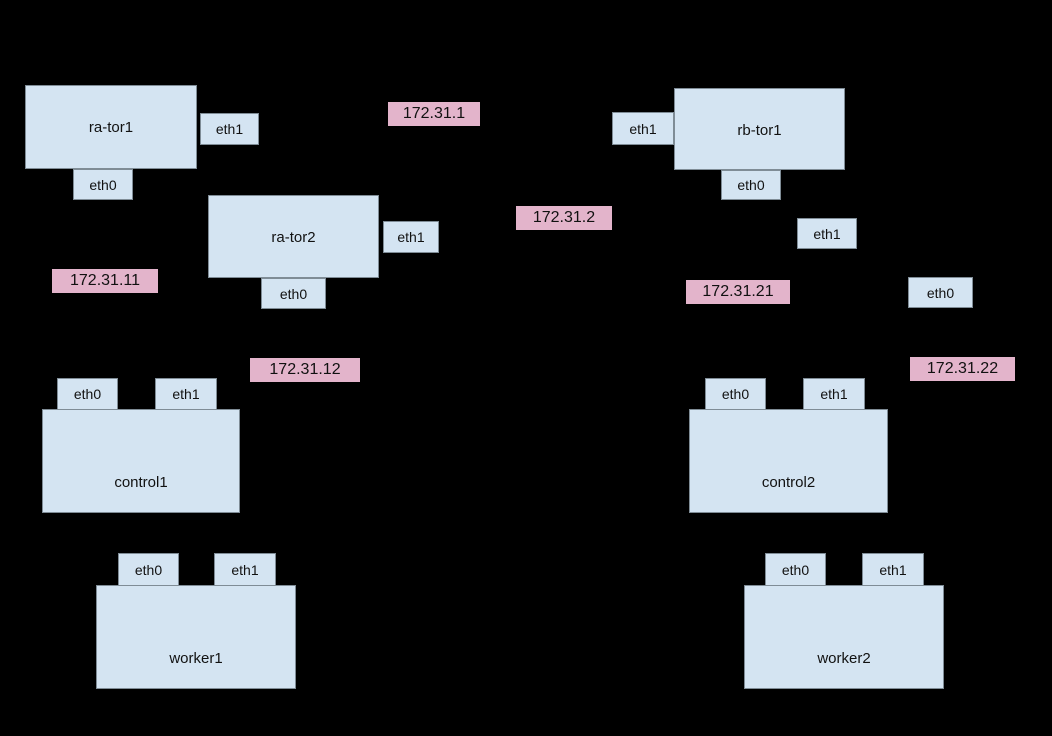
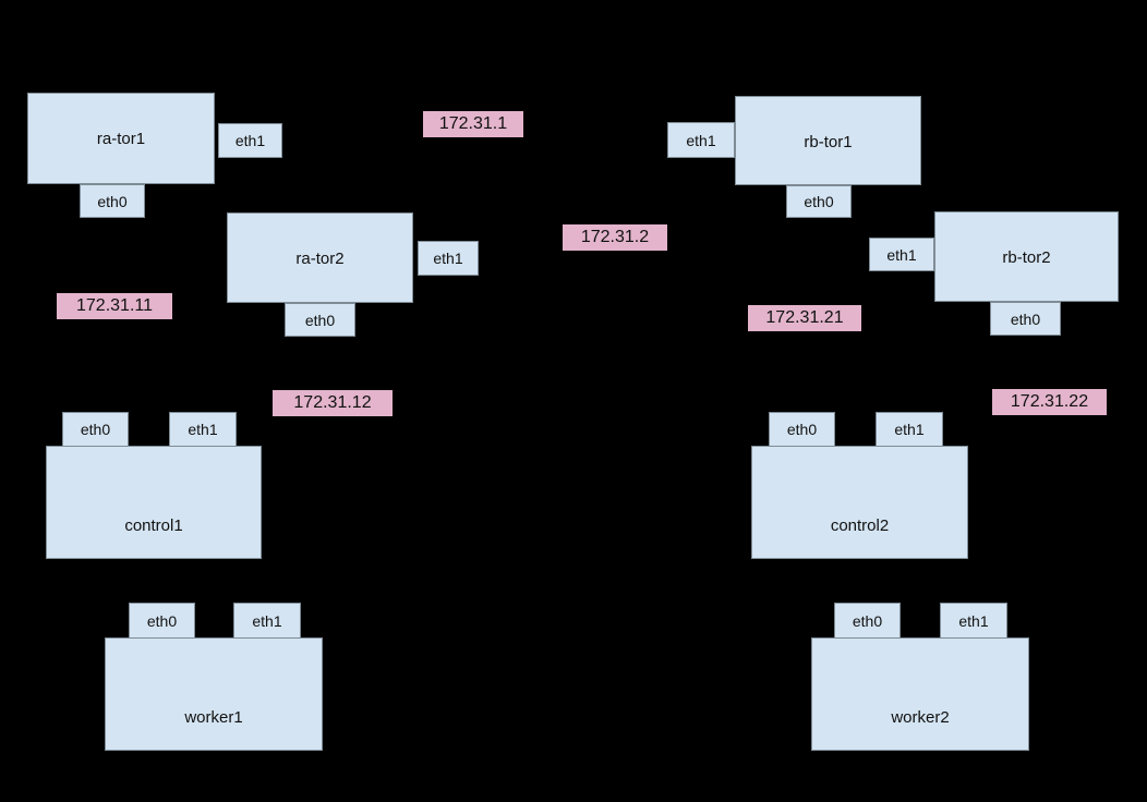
  ra-tor1
  eth1
  eth0
  ra-tor2
  eth1
  eth0
  rb-tor1
  eth1
  eth0
+ rb-tor2
  eth1
  eth0
  control1
  eth0
  eth1
  control2
  eth0
  eth1
  worker1
  eth0
  eth1
  worker2
  eth0
  eth1
  172.31.1
  172.31.2
  172.31.11
  172.31.12
  172.31.21
  172.31.22
